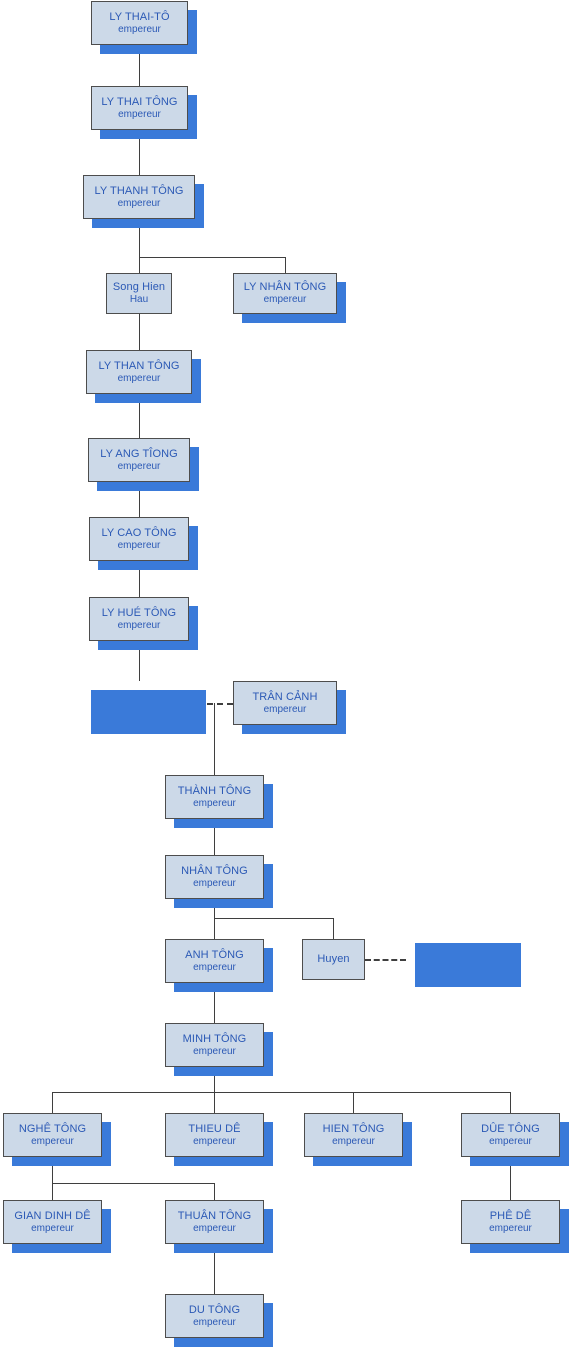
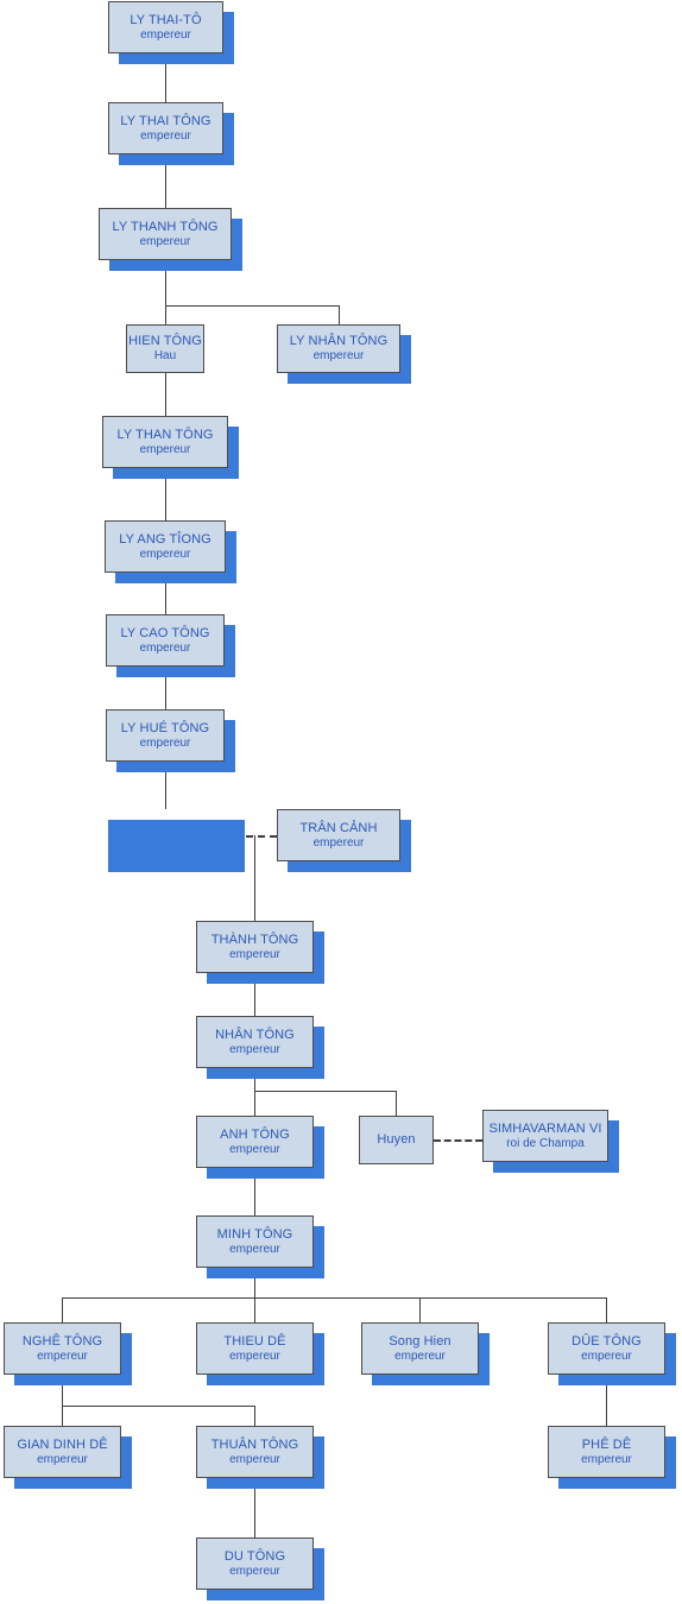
  LY THAI-TÔ
  empereur
  LY THAI TÔNG
  empereur
  LY THANH TÔNG
  empereur
- Song Hien
+ HIEN TÔNG
  Hau
  LY NHÂN TÔNG
  empereur
  LY THAN TÔNG
  empereur
  LY ANG TÎONG
  empereur
  LY CAO TÔNG
  empereur
  LY HUÉ TÔNG
  empereur
  TRÂN CẢNH
  empereur
  THÀNH TÔNG
  empereur
  NHÂN TÔNG
  empereur
  ANH TÔNG
  empereur
  Huyen
+ SIMHAVARMAN VI
+ roi de Champa
  MINH TÔNG
  empereur
  NGHÊ TÔNG
  empereur
  THIEU DÊ
  empereur
- HIEN TÔNG
+ Song Hien
  empereur
  DÛE TÔNG
  empereur
  GIAN DINH DÊ
  empereur
  THUÂN TÔNG
  empereur
  PHÊ DÊ
  empereur
  DU TÔNG
  empereur
